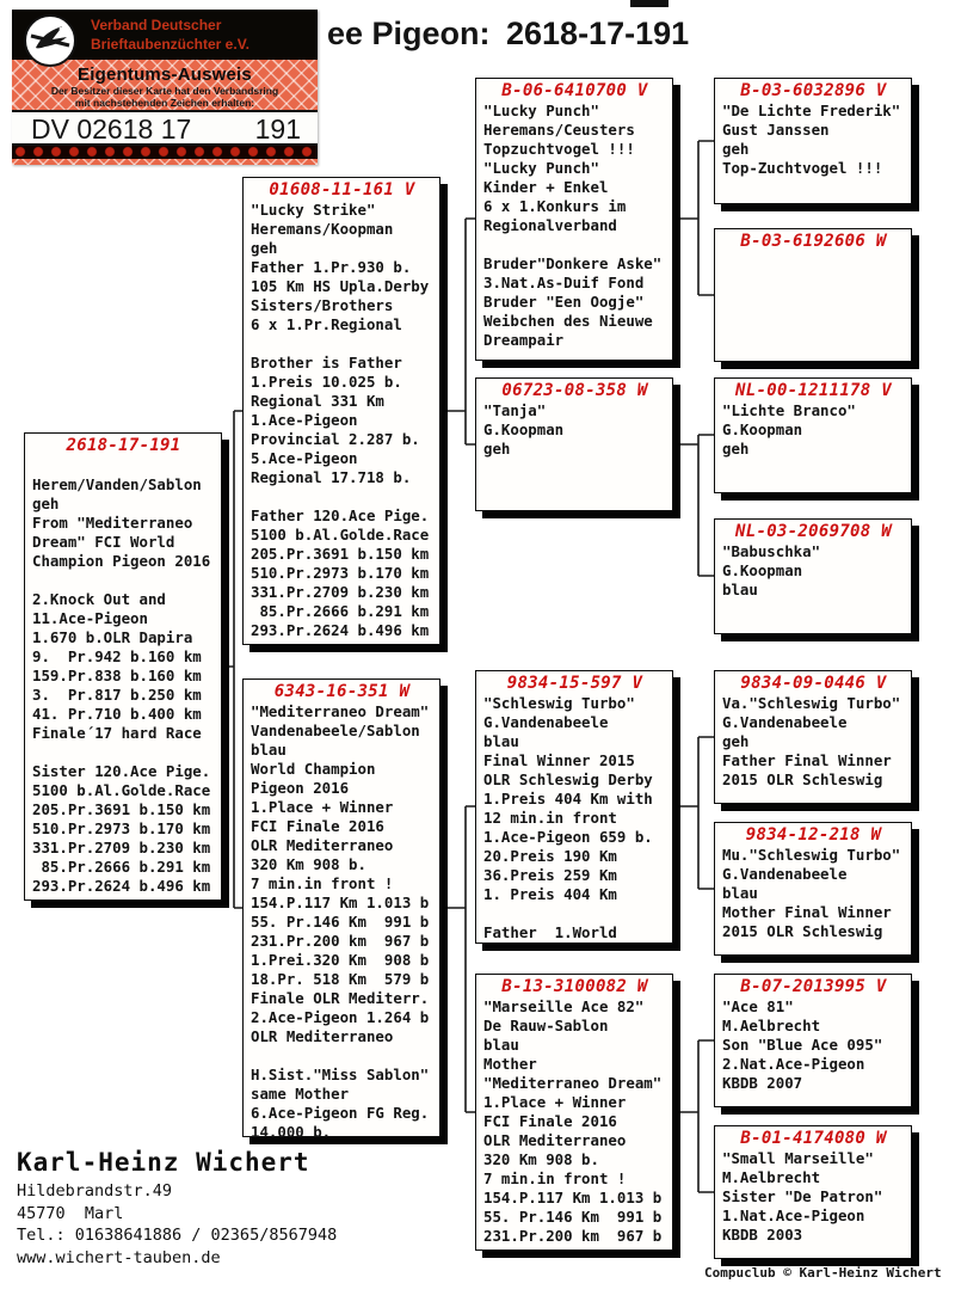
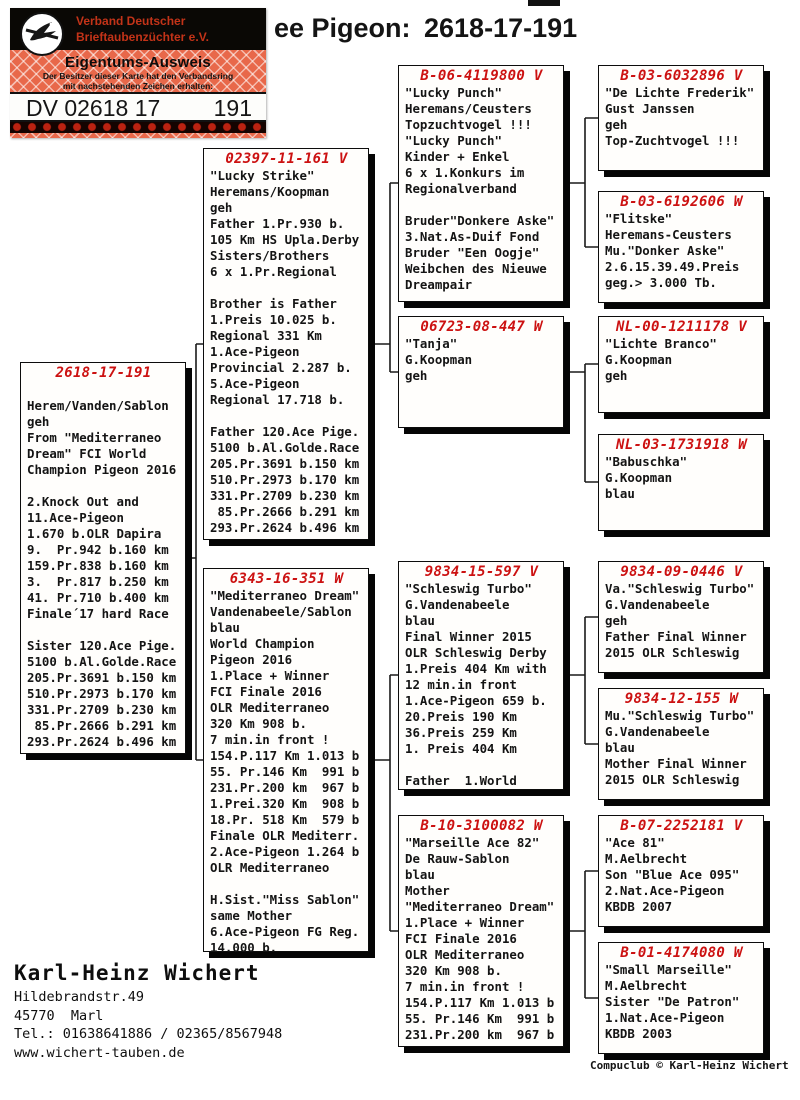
  Verband Deutscher
  Brieftaubenzüchter e.V.
  Eigentums-Ausweis
  Der Besitzer dieser Karte hat den Verbandsring
  mit nachstehenden Zeichen erhalten:
  DV 02618 17
  191
  ee Pigeon:
  2618-17-191
  2618-17-191
  Herem/Vanden/Sablon
  geh
  From "Mediterraneo
  Dream" FCI World
  Champion Pigeon 2016
  2.Knock Out and
  11.Ace-Pigeon
  1.670 b.OLR Dapira
  9. Pr.942 b.160 km
  159.Pr.838 b.160 km
  3. Pr.817 b.250 km
  41. Pr.710 b.400 km
  Finale´17 hard Race
  Sister 120.Ace Pige.
  5100 b.Al.Golde.Race
  205.Pr.3691 b.150 km
  510.Pr.2973 b.170 km
  331.Pr.2709 b.230 km
  85.Pr.2666 b.291 km
  293.Pr.2624 b.496 km
- 01608-11-161 V
+ 02397-11-161 V
  "Lucky Strike"
  Heremans/Koopman
  geh
  Father 1.Pr.930 b.
  105 Km HS Upla.Derby
  Sisters/Brothers
  6 x 1.Pr.Regional
  Brother is Father
  1.Preis 10.025 b.
  Regional 331 Km
  1.Ace-Pigeon
  Provincial 2.287 b.
  5.Ace-Pigeon
  Regional 17.718 b.
  Father 120.Ace Pige.
  5100 b.Al.Golde.Race
  205.Pr.3691 b.150 km
  510.Pr.2973 b.170 km
  331.Pr.2709 b.230 km
  85.Pr.2666 b.291 km
  293.Pr.2624 b.496 km
  6343-16-351 W
  "Mediterraneo Dream"
  Vandenabeele/Sablon
  blau
  World Champion
  Pigeon 2016
  1.Place + Winner
  FCI Finale 2016
  OLR Mediterraneo
  320 Km 908 b.
  7 min.in front !
  154.P.117 Km 1.013 b
  55. Pr.146 Km 991 b
  231.Pr.200 km 967 b
  1.Prei.320 Km 908 b
  18.Pr. 518 Km 579 b
  Finale OLR Mediterr.
  2.Ace-Pigeon 1.264 b
  OLR Mediterraneo
  H.Sist."Miss Sablon"
  same Mother
  6.Ace-Pigeon FG Reg.
  14.000 b.
- B-06-6410700 V
+ B-06-4119800 V
  "Lucky Punch"
  Heremans/Ceusters
  Topzuchtvogel !!!
  "Lucky Punch"
  Kinder + Enkel
  6 x 1.Konkurs im
  Regionalverband
  Bruder"Donkere Aske"
  3.Nat.As-Duif Fond
  Bruder "Een Oogje"
  Weibchen des Nieuwe
  Dreampair
- 06723-08-358 W
+ 06723-08-447 W
  "Tanja"
  G.Koopman
  geh
  9834-15-597 V
  "Schleswig Turbo"
  G.Vandenabeele
  blau
  Final Winner 2015
  OLR Schleswig Derby
  1.Preis 404 Km with
  12 min.in front
  1.Ace-Pigeon 659 b.
  20.Preis 190 Km
  36.Preis 259 Km
  1. Preis 404 Km
  Father 1.World
- B-13-3100082 W
+ B-10-3100082 W
  "Marseille Ace 82"
  De Rauw-Sablon
  blau
  Mother
  "Mediterraneo Dream"
  1.Place + Winner
  FCI Finale 2016
  OLR Mediterraneo
  320 Km 908 b.
  7 min.in front !
  154.P.117 Km 1.013 b
  55. Pr.146 Km 991 b
  231.Pr.200 km 967 b
  B-03-6032896 V
  "De Lichte Frederik"
  Gust Janssen
  geh
  Top-Zuchtvogel !!!
  B-03-6192606 W
+ "Flitske"
+ Heremans-Ceusters
+ Mu."Donker Aske"
+ 2.6.15.39.49.Preis
+ geg.> 3.000 Tb.
  NL-00-1211178 V
  "Lichte Branco"
  G.Koopman
  geh
- NL-03-2069708 W
+ NL-03-1731918 W
  "Babuschka"
  G.Koopman
  blau
  9834-09-0446 V
  Va."Schleswig Turbo"
  G.Vandenabeele
  geh
  Father Final Winner
  2015 OLR Schleswig
- 9834-12-218 W
+ 9834-12-155 W
  Mu."Schleswig Turbo"
  G.Vandenabeele
  blau
  Mother Final Winner
  2015 OLR Schleswig
- B-07-2013995 V
+ B-07-2252181 V
  "Ace 81"
  M.Aelbrecht
  Son "Blue Ace 095"
  2.Nat.Ace-Pigeon
  KBDB 2007
  B-01-4174080 W
  "Small Marseille"
  M.Aelbrecht
  Sister "De Patron"
  1.Nat.Ace-Pigeon
  KBDB 2003
  Karl-Heinz Wichert
  Hildebrandstr.49
  45770 Marl
  Tel.: 01638641886 / 02365/8567948
  www.wichert-tauben.de
  Compuclub © Karl-Heinz Wichert
